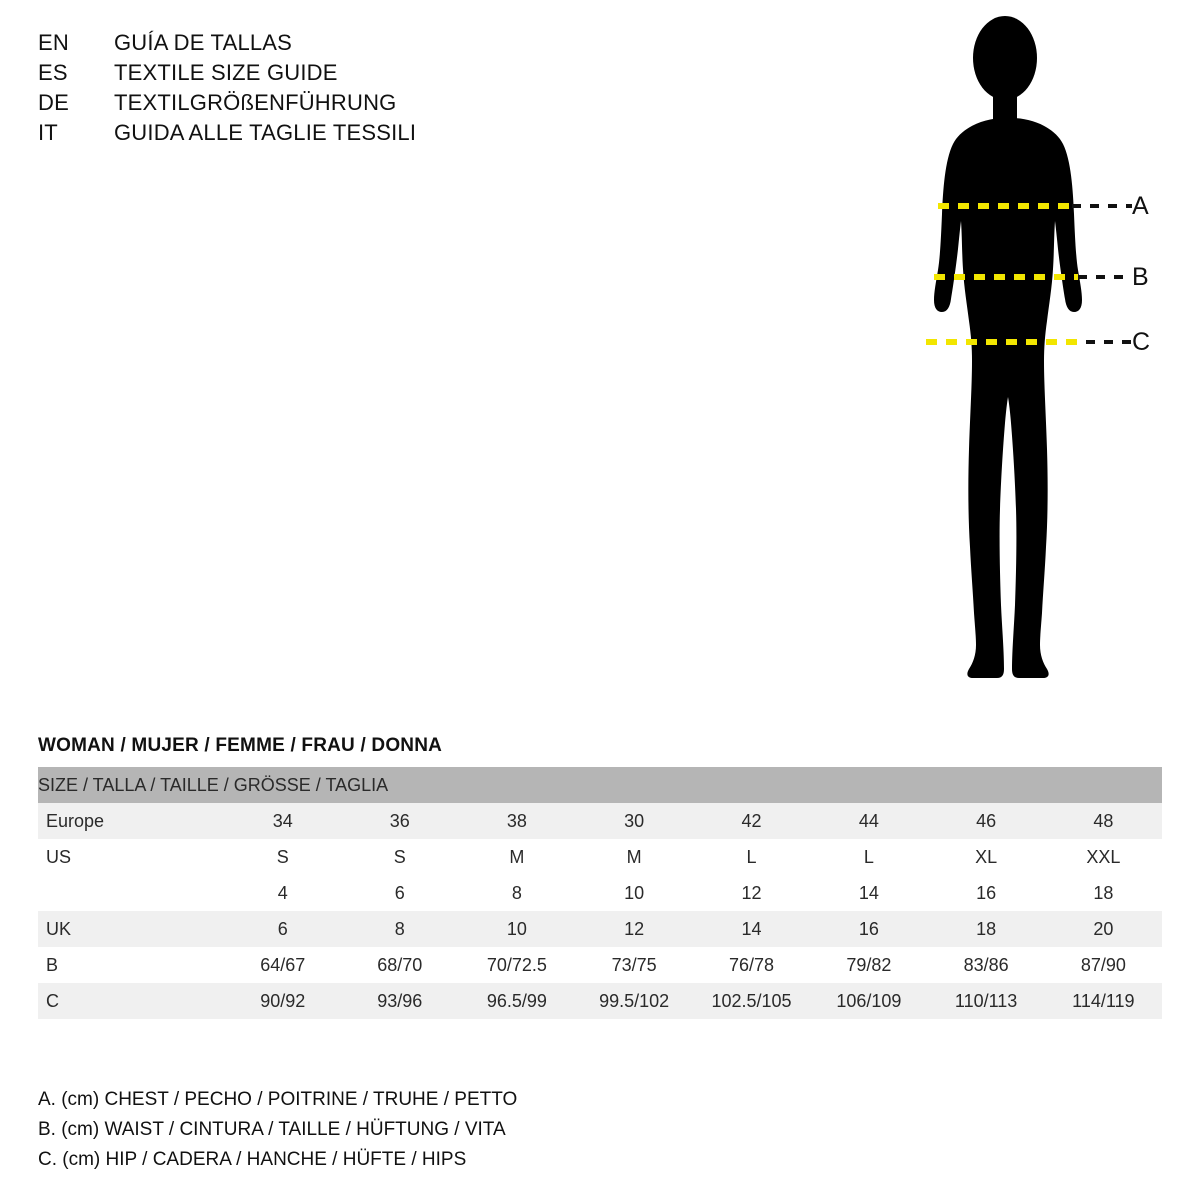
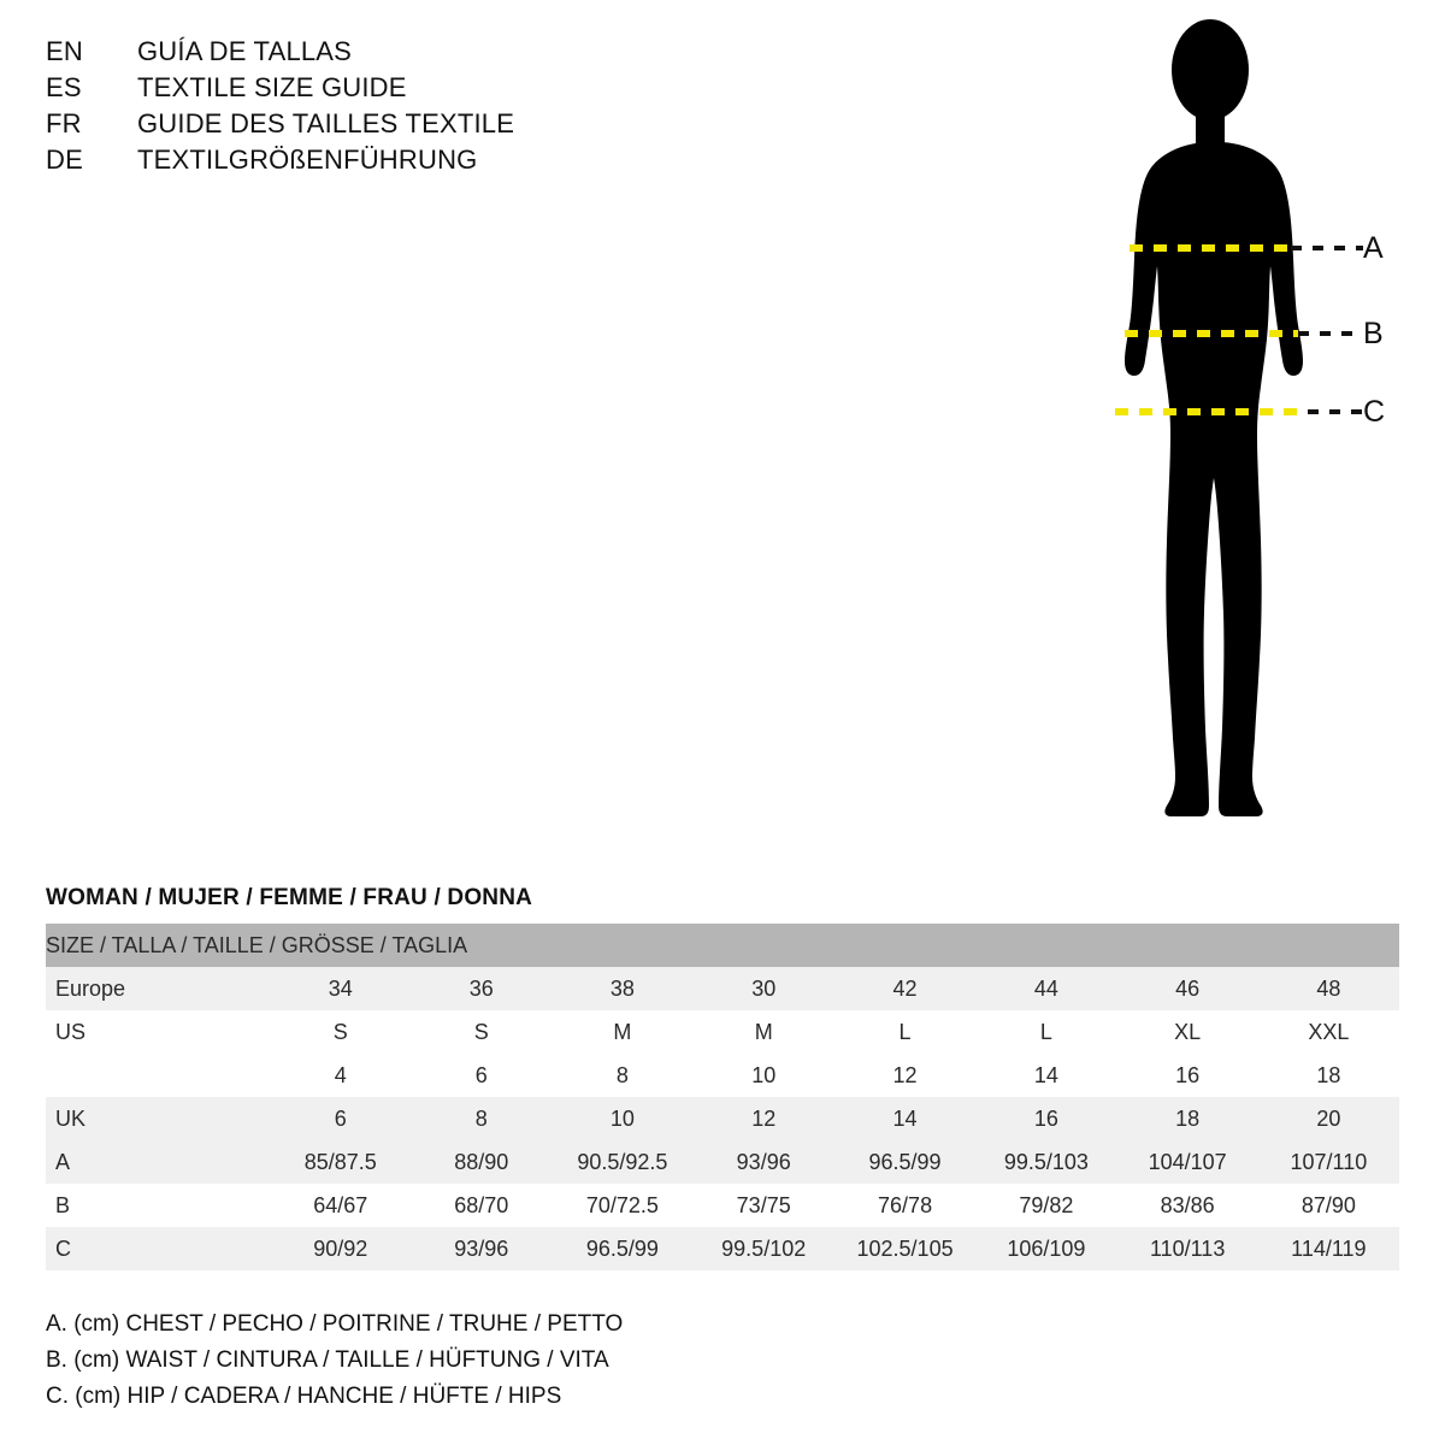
  EN
  GUÍA DE TALLAS
  ES
  TEXTILE SIZE GUIDE
+ FR
+ GUIDE DES TAILLES TEXTILE
  DE
  TEXTILGRÖßENFÜHRUNG
- IT
- GUIDA ALLE TAGLIE TESSILI
  A
  B
  C
  WOMAN / MUJER / FEMME / FRAU / DONNA
  SIZE / TALLA / TAILLE / GRÖSSE / TAGLIA
  Europe	34	36	38	30	42	44	46	48
  US	S	S	M	M	L	L	XL	XXL
  	4	6	8	10	12	14	16	18
  UK	6	8	10	12	14	16	18	20
+ A	85/87.5	88/90	90.5/92.5	93/96	96.5/99	99.5/103	104/107	107/110
  B	64/67	68/70	70/72.5	73/75	76/78	79/82	83/86	87/90
  C	90/92	93/96	96.5/99	99.5/102	102.5/105	106/109	110/113	114/119
  A. (cm) CHEST / PECHO / POITRINE / TRUHE / PETTO
  B. (cm) WAIST / CINTURA / TAILLE / HÜFTUNG / VITA
  C. (cm) HIP / CADERA / HANCHE / HÜFTE / HIPS
